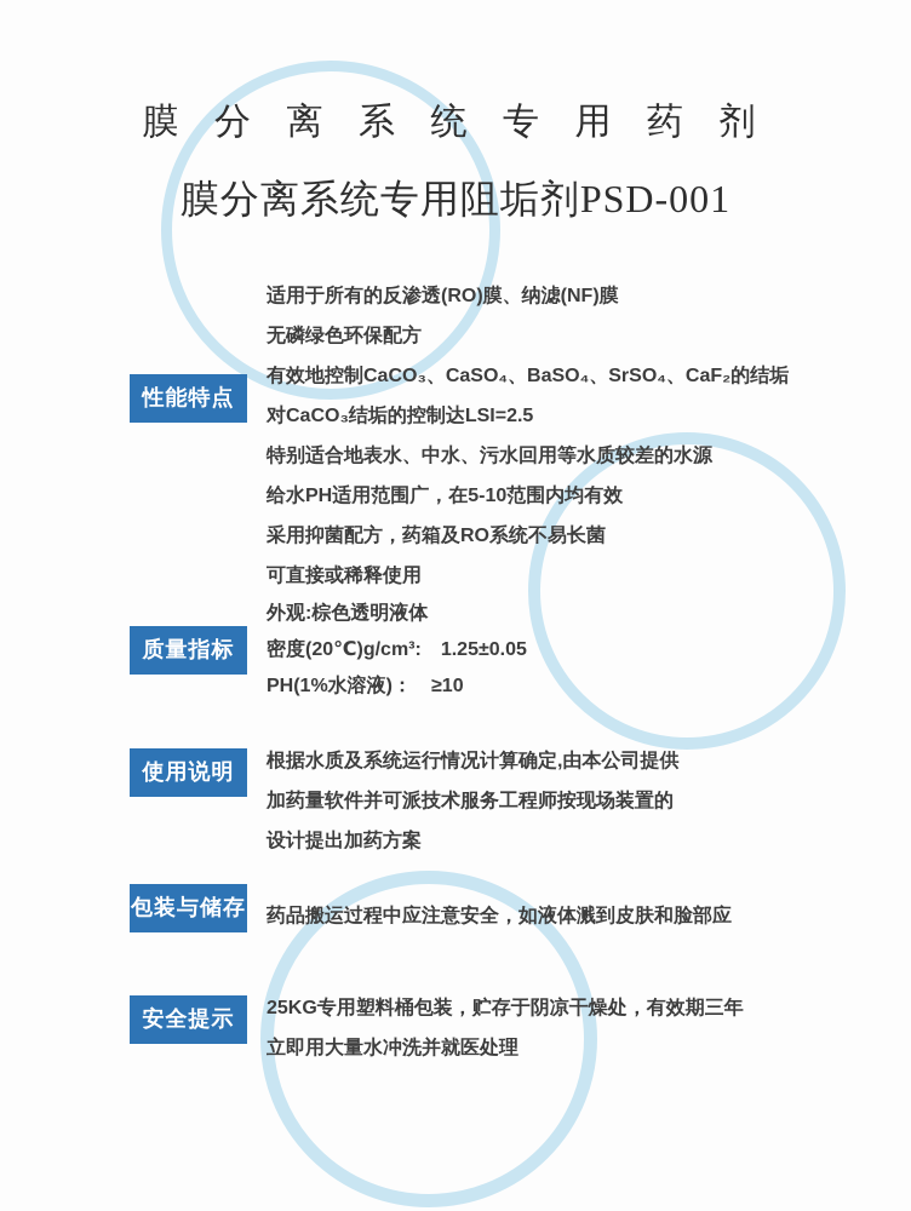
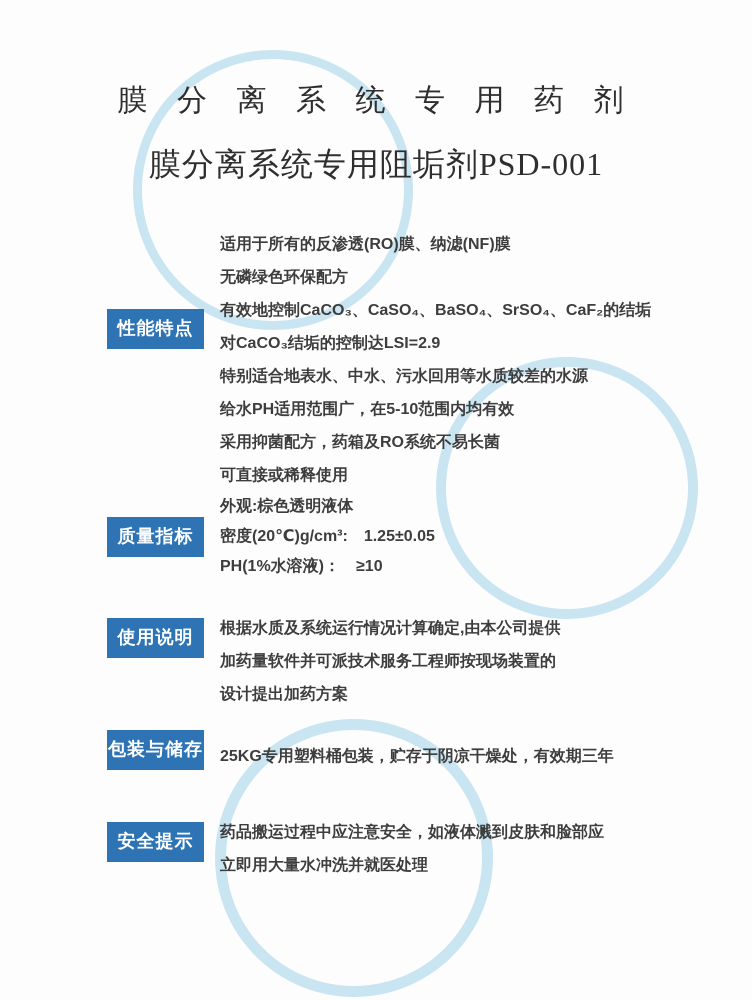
  膜 分 离 系 统 专 用 药 剂
  膜分离系统专用阻垢剂PSD-001
  性能特点
  适用于所有的反渗透(RO)膜、纳滤(NF)膜
  无磷绿色环保配方
  有效地控制CaCO₃、CaSO₄、BaSO₄、SrSO₄、CaF₂的结垢
- 对CaCO₃结垢的控制达LSI=2.5
+ 对CaCO₃结垢的控制达LSI=2.9
  特别适合地表水、中水、污水回用等水质较差的水源
  给水PH适用范围广，在5-10范围内均有效
  采用抑菌配方，药箱及RO系统不易长菌
  可直接或稀释使用
  质量指标
  外观:棕色透明液体
  密度(20℃)g/cm³: 1.25±0.05
  PH(1%水溶液)： ≥10
  使用说明
  根据水质及系统运行情况计算确定,由本公司提供
  加药量软件并可派技术服务工程师按现场装置的
  设计提出加药方案
  包装与储存
- 药品搬运过程中应注意安全，如液体溅到皮肤和脸部应
+ 25KG专用塑料桶包装，贮存于阴凉干燥处，有效期三年
  安全提示
- 25KG专用塑料桶包装，贮存于阴凉干燥处，有效期三年
+ 药品搬运过程中应注意安全，如液体溅到皮肤和脸部应
  立即用大量水冲洗并就医处理
